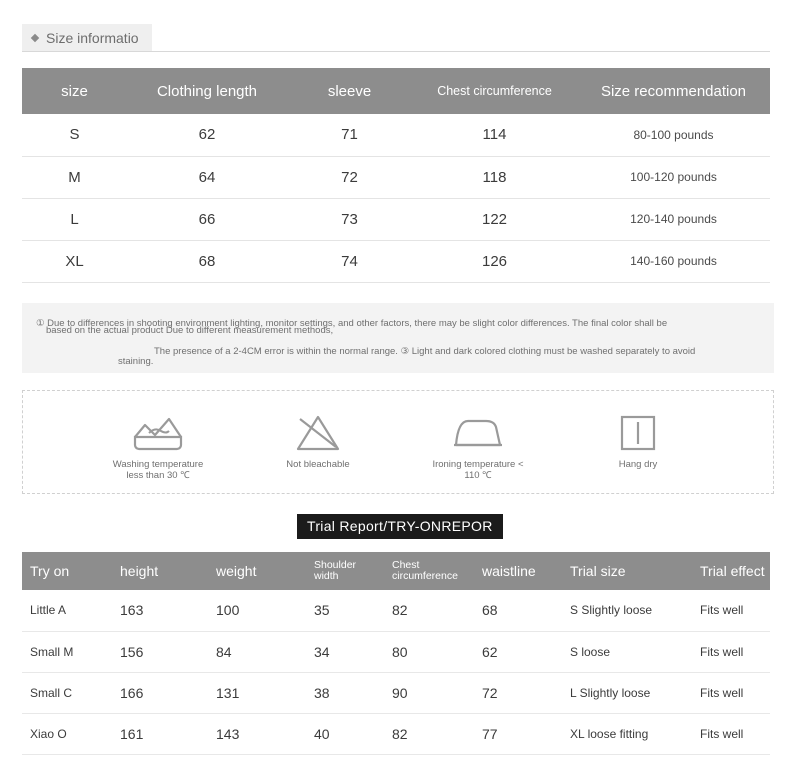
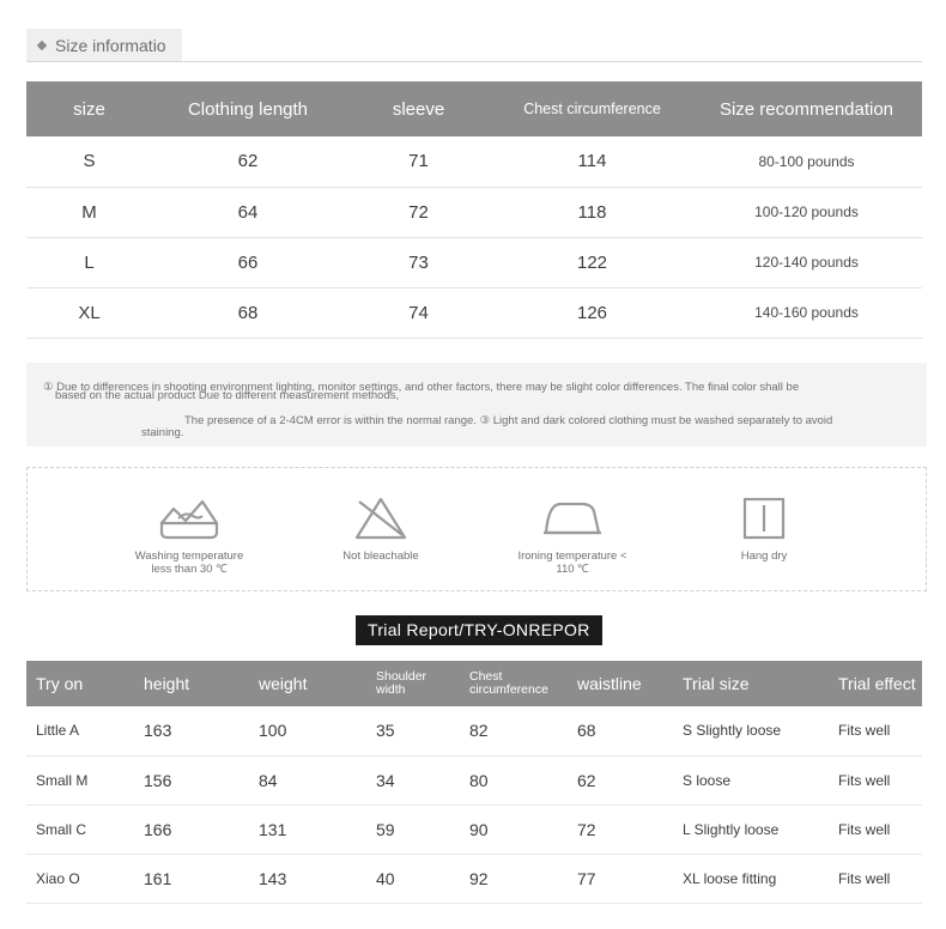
  Size informatio
  size	Clothing length	sleeve	Chest circumference	Size recommendation
  S	62	71	114	80-100 pounds
  M	64	72	118	100-120 pounds
  L	66	73	122	120-140 pounds
  XL	68	74	126	140-160 pounds
  ① Due to differences in shooting environment lighting, monitor settings, and other factors, there may be slight color differences. The final color shall be
  based on the actual product Due to different measurement methods,
  The presence of a 2-4CM error is within the normal range. ③ Light and dark colored clothing must be washed separately to avoid
  staining.
  Washing temperature
  less than 30 ℃
  Not bleachable
  Ironing temperature <
  110 ℃
  Hang dry
  Trial Report/TRY-ONREPOR
  Try on	height	weight	Shoulder width	Chest circumference	waistline	Trial size	Trial effect
  Little A	163	100	35	82	68	S Slightly loose	Fits well
  Small M	156	84	34	80	62	S loose	Fits well
- Small C	166	131	38	90	72	L Slightly loose	Fits well
+ Small C	166	131	59	90	72	L Slightly loose	Fits well
- Xiao O	161	143	40	82	77	XL loose fitting	Fits well
+ Xiao O	161	143	40	92	77	XL loose fitting	Fits well
